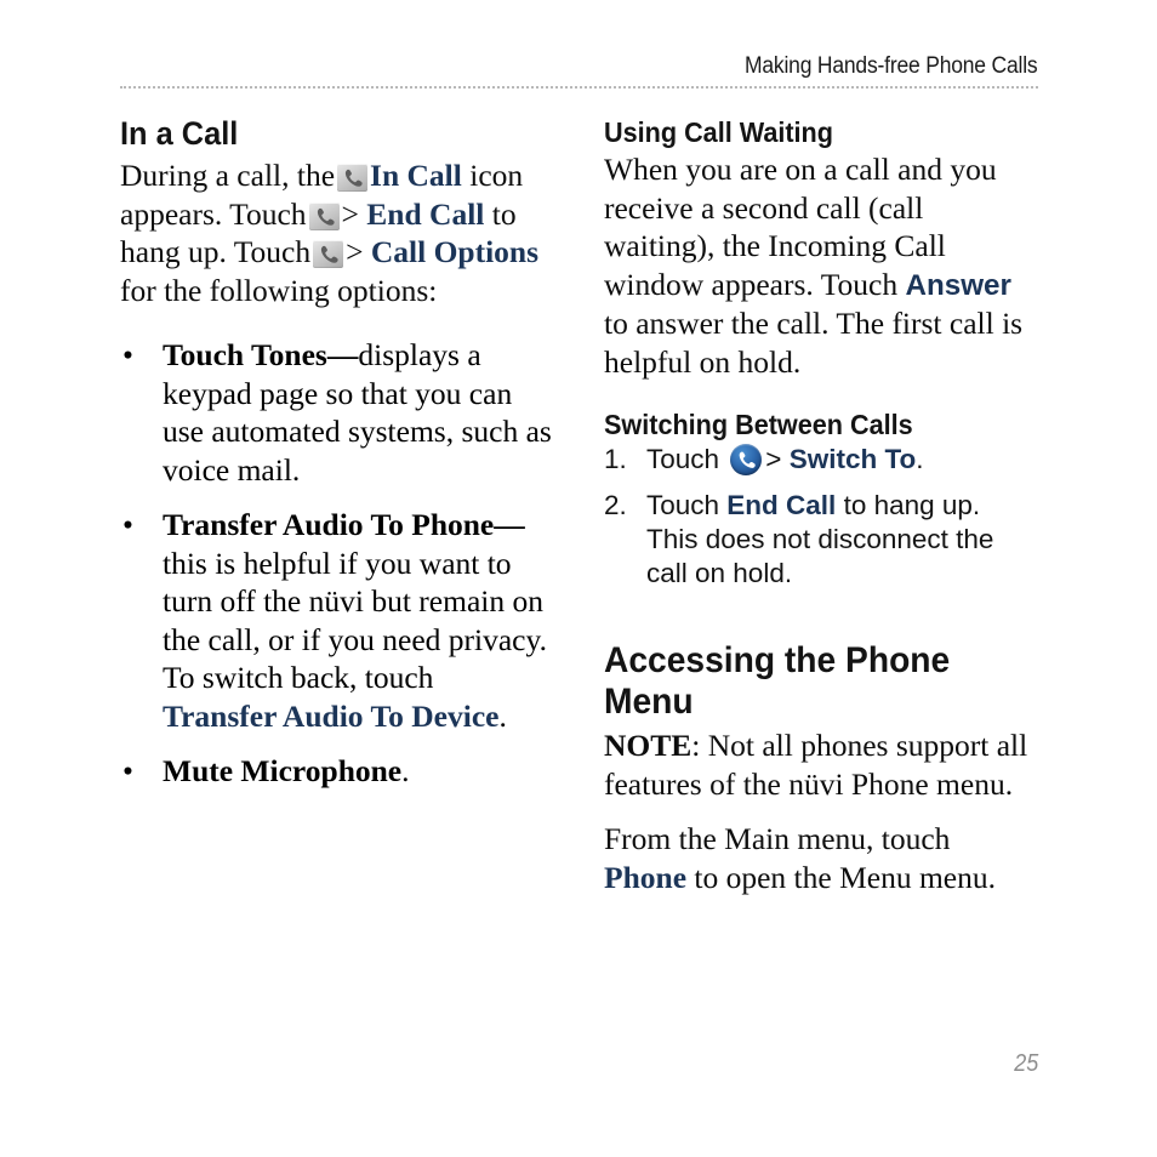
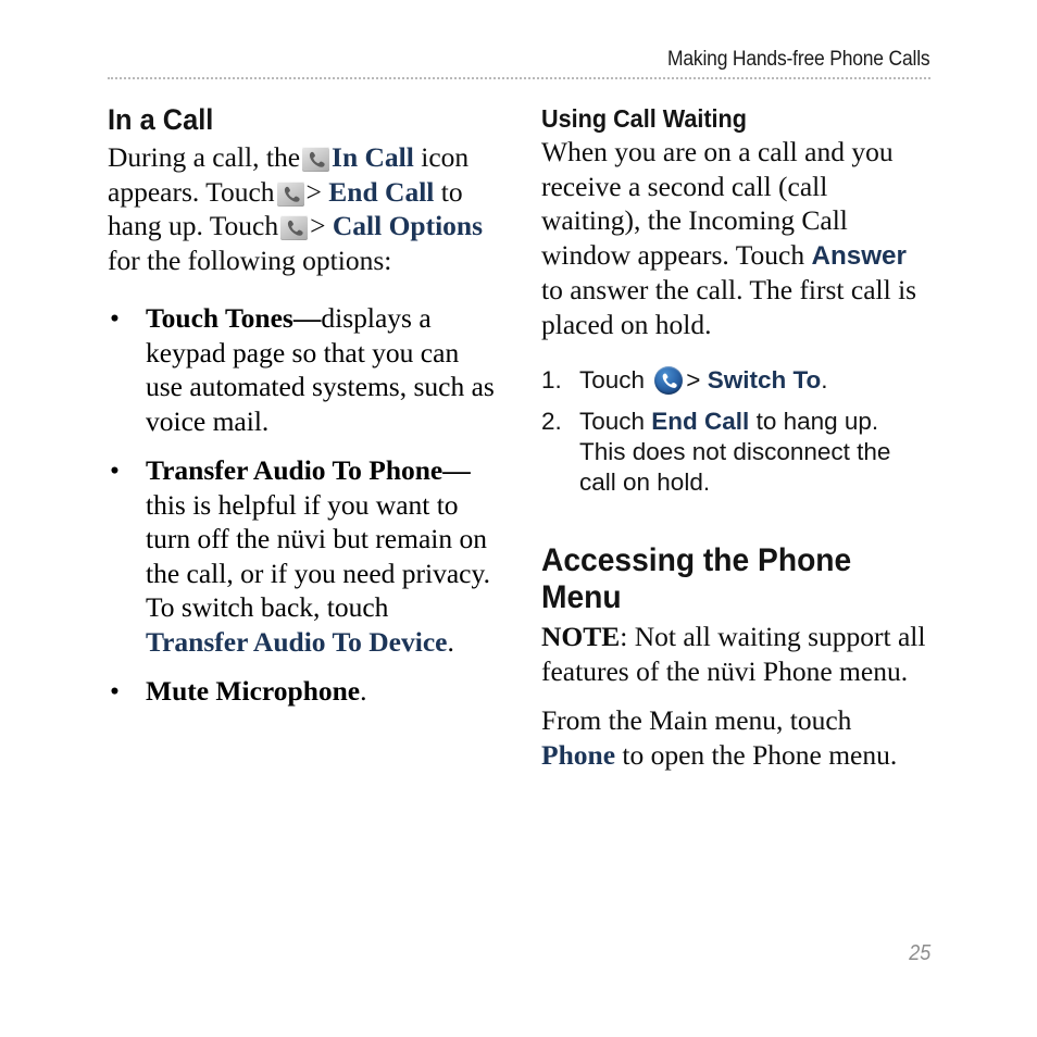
  Making Hands-free Phone Calls
  In a Call
  During a call, the In Call icon appears. Touch > End Call to hang up. Touch > Call Options for the following options:
  •
  Touch Tones—displays a keypad page so that you can use automated systems, such as voice mail.
  •
  Transfer Audio To Phone—this is helpful if you want to turn off the nüvi but remain on the call, or if you need privacy. To switch back, touch Transfer Audio To Device.
  •
  Mute Microphone.
  Using Call Waiting
- When you are on a call and you receive a second call (call waiting), the Incoming Call window appears. Touch Answer to answer the call. The first call is helpful on hold.
+ When you are on a call and you receive a second call (call waiting), the Incoming Call window appears. Touch Answer to answer the call. The first call is placed on hold.
- Switching Between Calls
  1.
  Touch > Switch To.
  2.
  Touch End Call to hang up. This does not disconnect the call on hold.
  Accessing the Phone
  Menu
- NOTE: Not all phones support all features of the nüvi Phone menu.
+ NOTE: Not all waiting support all features of the nüvi Phone menu.
- From the Main menu, touch Phone to open the Menu menu.
+ From the Main menu, touch Phone to open the Phone menu.
  25
